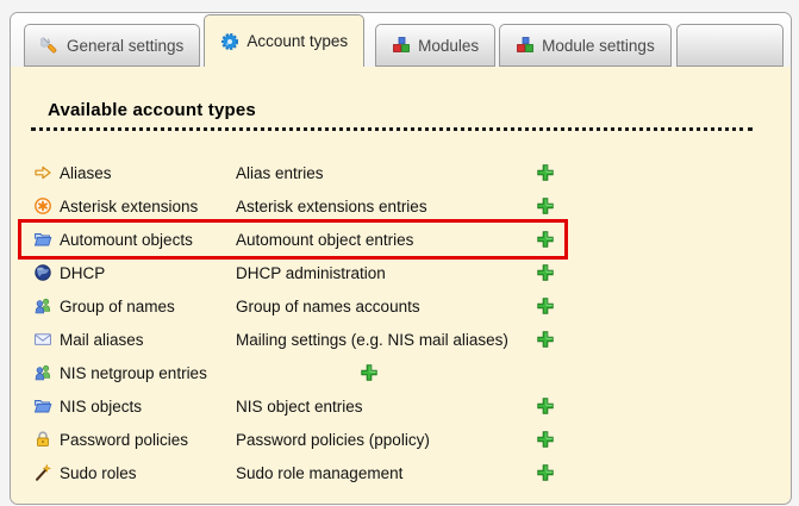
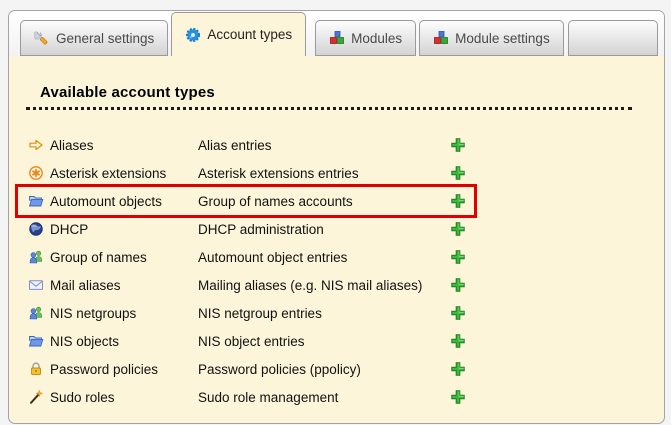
  General settings
  Account types
  Modules
  Module settings
  Available account types
  Aliases
  Alias entries
  Asterisk extensions
  Asterisk extensions entries
  Automount objects
- Automount object entries
+ Group of names accounts
  DHCP
  DHCP administration
  Group of names
- Group of names accounts
+ Automount object entries
  Mail aliases
- Mailing settings (e.g. NIS mail aliases)
+ Mailing aliases (e.g. NIS mail aliases)
+ NIS netgroups
  NIS netgroup entries
  NIS objects
  NIS object entries
  Password policies
  Password policies (ppolicy)
  Sudo roles
  Sudo role management
